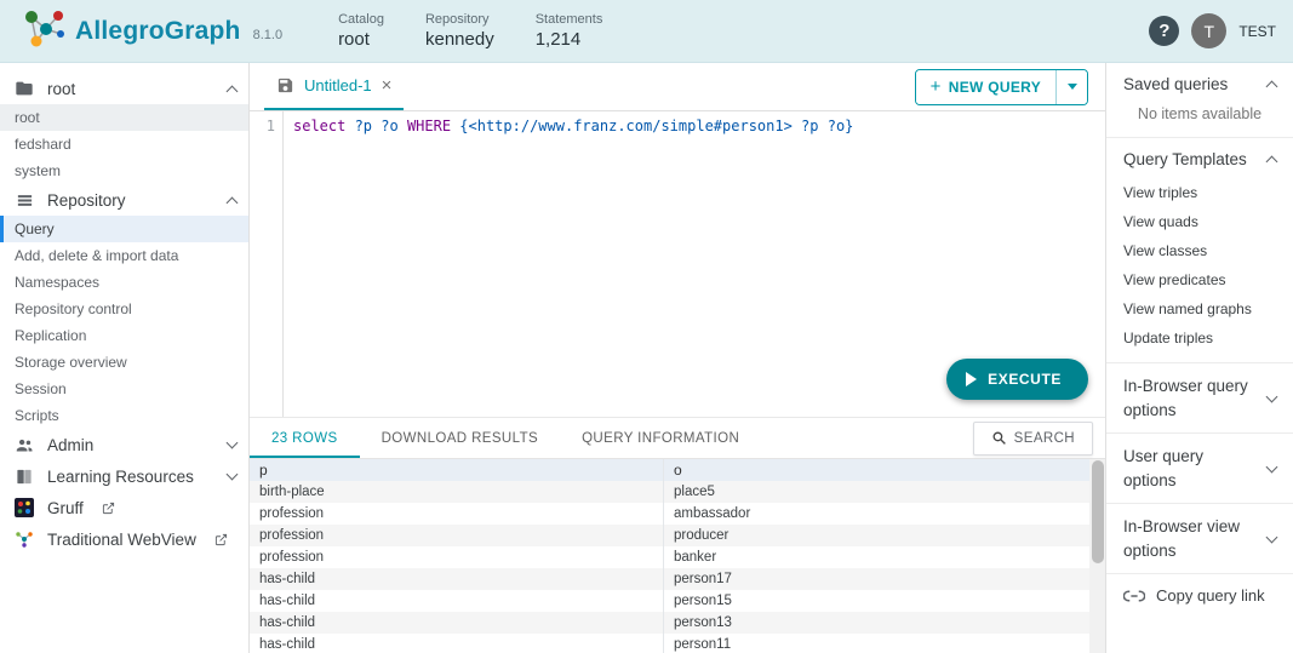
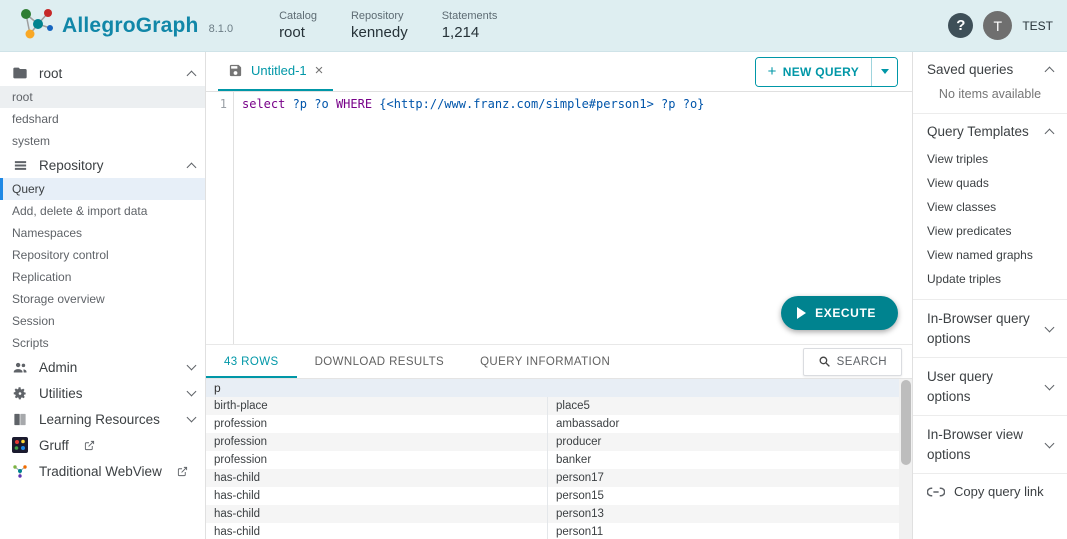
  AllegroGraph
  8.1.0
  Catalog
  root
  Repository
  kennedy
  Statements
  1,214
  ?
  T
  TEST
  root
  root
  fedshard
  system
  Repository
  Query
  Add, delete & import data
  Namespaces
  Repository control
  Replication
  Storage overview
  Session
  Scripts
  Admin
+ Utilities
  Learning Resources
  Gruff
  Traditional WebView
  Untitled-1
  ×
  +
  NEW QUERY
  1
  select ?p ?o WHERE {<http://www.franz.com/simple#person1> ?p ?o}
  EXECUTE
- 23 ROWS
+ 43 ROWS
  DOWNLOAD RESULTS
  QUERY INFORMATION
  SEARCH
  p
- o
  birth-place
  place5
  profession
  ambassador
  profession
  producer
  profession
  banker
  has-child
  person17
  has-child
  person15
  has-child
  person13
  has-child
  person11
  Saved queries
  No items available
  Query Templates
  View triples
  View quads
  View classes
  View predicates
  View named graphs
  Update triples
  In-Browser query options
  User query options
  In-Browser view options
  Copy query link
